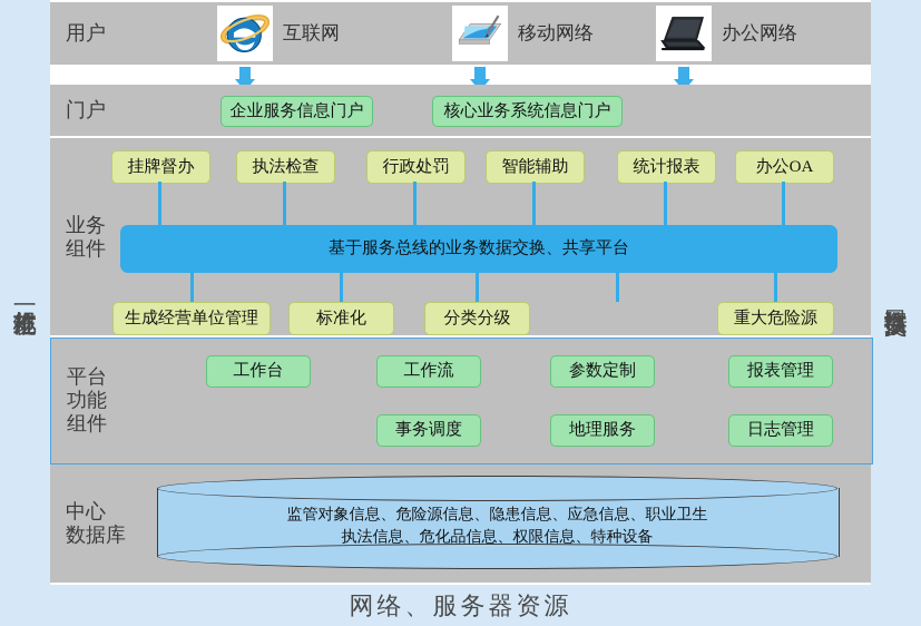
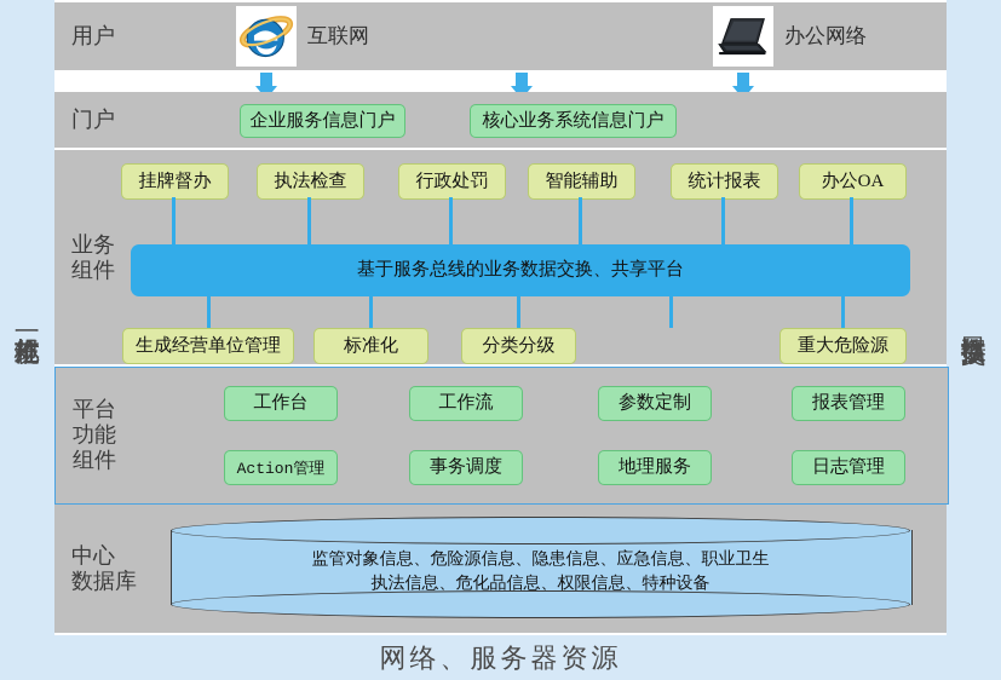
  网络、服务器资源
  用户
  互联网
- 移动网络
  办公网络
  门户
  企业服务信息门户
  核心业务系统信息门户
  业务
  组件
  挂牌督办
  执法检查
  行政处罚
  智能辅助
  统计报表
  办公OA
  基于服务总线的业务数据交换、共享平台
  生成经营单位管理
  标准化
  分类分级
  重大危险源
  平台
  功能
  组件
  工作台
  工作流
  参数定制
  报表管理
+ Action管理
  事务调度
  地理服务
  日志管理
  中心
  数据库
  监管对象信息、危险源信息、隐患信息、应急信息、职业卫生
  执法信息、危化品信息、权限信息、特种设备
